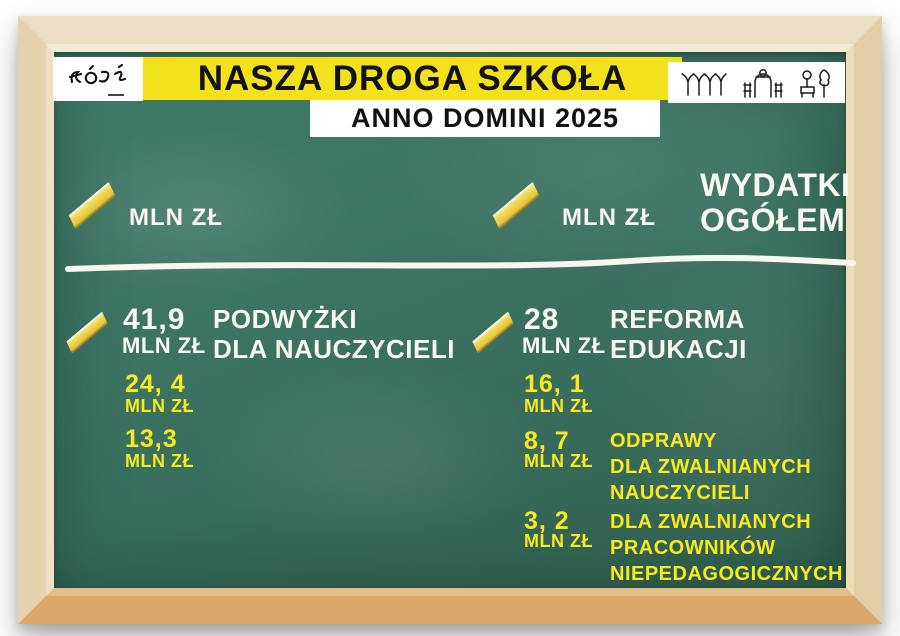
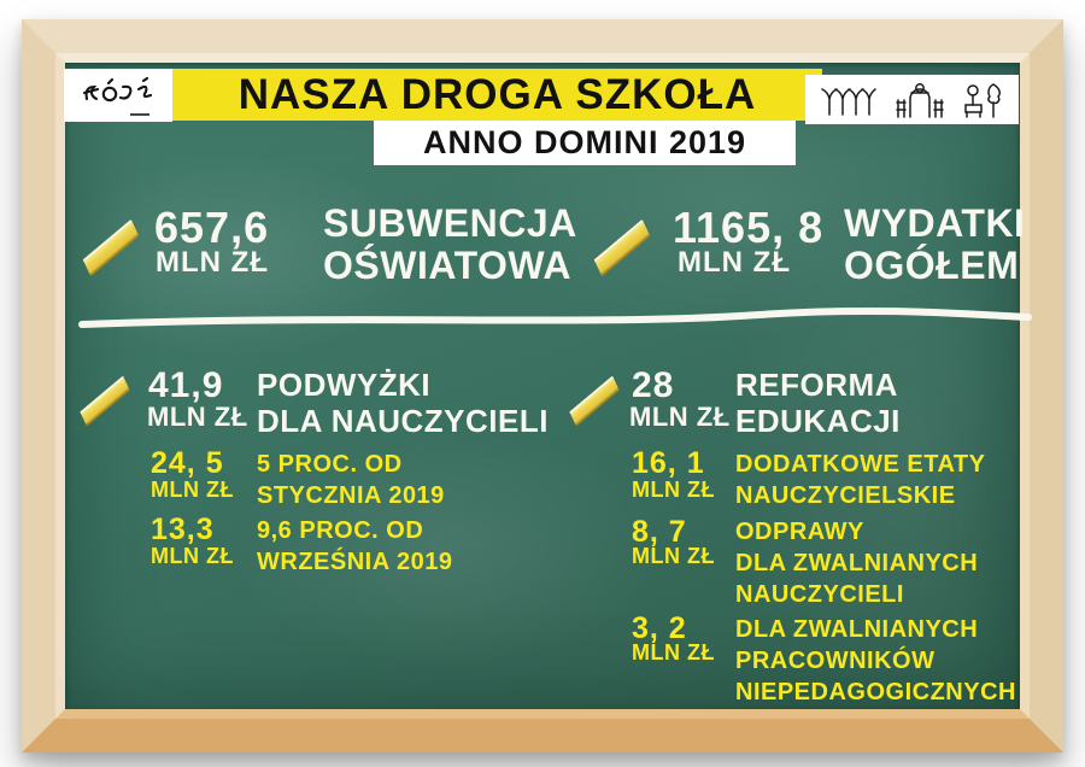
  NASZA DROGA SZKOŁA
- ANNO DOMINI 2025
+ ANNO DOMINI 2019
+ 657,6
  MLN ZŁ
+ SUBWENCJA
+ OŚWIATOWA
+ 1165, 8
  MLN ZŁ
  WYDATKI
  OGÓŁEM
  41,9
  MLN ZŁ
  PODWYŻKI
  DLA NAUCZYCIELI
- 24, 4
+ 24, 5
  MLN ZŁ
+ 5 PROC. OD
+ STYCZNIA 2019
  13,3
  MLN ZŁ
+ 9,6 PROC. OD
+ WRZEŚNIA 2019
  28
  MLN ZŁ
  REFORMA
  EDUKACJI
  16, 1
  MLN ZŁ
+ DODATKOWE ETATY
+ NAUCZYCIELSKIE
  8, 7
  MLN ZŁ
  ODPRAWY
  DLA ZWALNIANYCH
  NAUCZYCIELI
  3, 2
  MLN ZŁ
  DLA ZWALNIANYCH
  PRACOWNIKÓW
  NIEPEDAGOGICZNYCH
